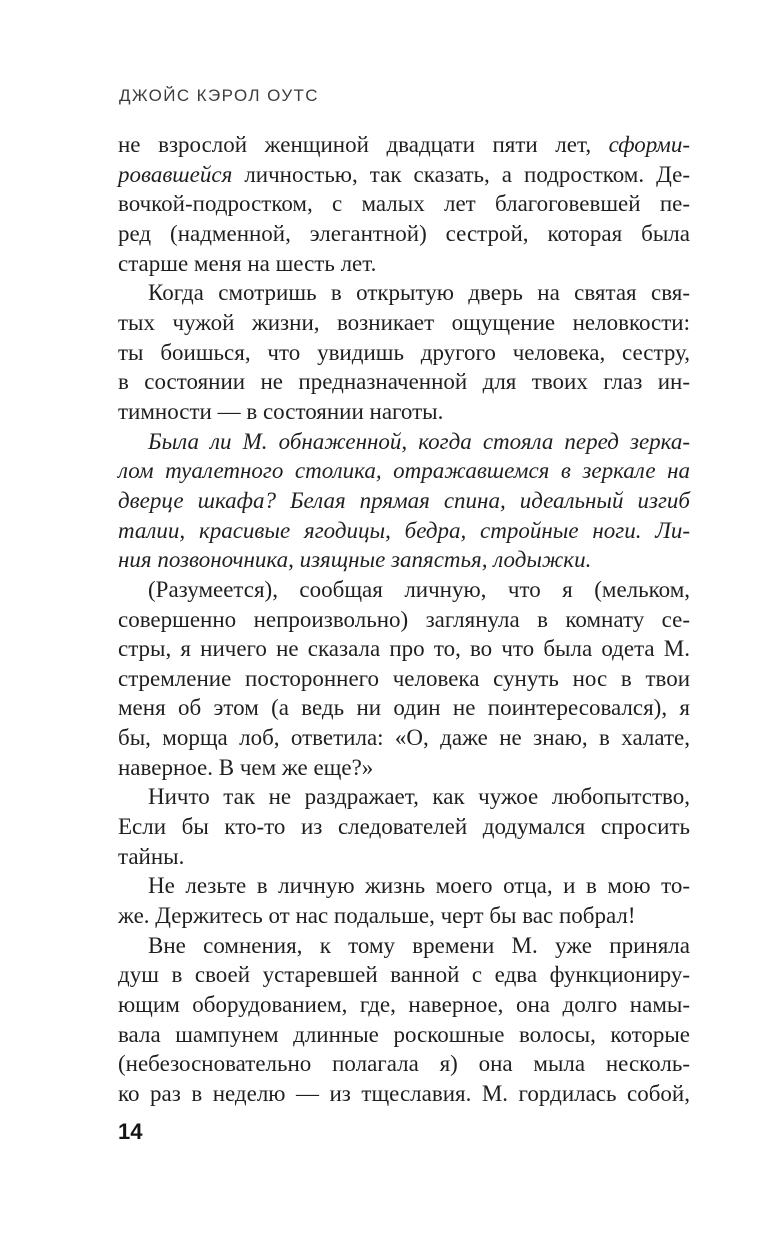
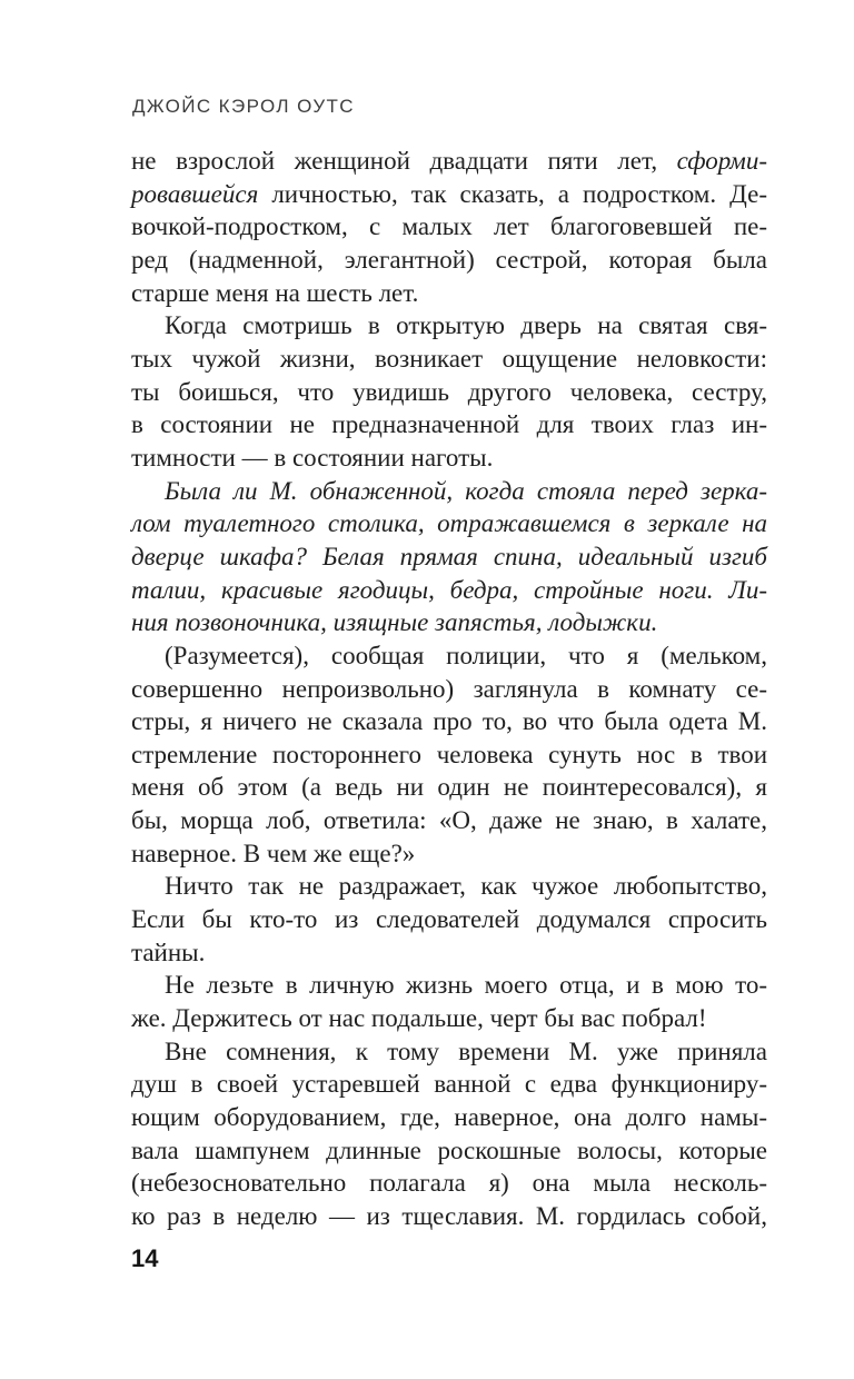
  ДЖОЙС КЭРОЛ ОУТС
  не взрослой женщиной двадцати пяти лет, сформи-
  ровавшейся личностью, так сказать, а подростком. Де-
  вочкой-подростком, с малых лет благоговевшей пе-
  ред (надменной, элегантной) сестрой, которая была
  старше меня на шесть лет.
  Когда смотришь в открытую дверь на святая свя-
  тых чужой жизни, возникает ощущение неловкости:
  ты боишься, что увидишь другого человека, сестру,
  в состоянии не предназначенной для твоих глаз ин-
  тимности — в состоянии наготы.
  Была ли М. обнаженной, когда стояла перед зерка-
  лом туалетного столика, отражавшемся в зеркале на
  дверце шкафа? Белая прямая спина, идеальный изгиб
  талии, красивые ягодицы, бедра, стройные ноги. Ли-
  ния позвоночника, изящные запястья, лодыжки.
- (Разумеется), сообщая личную, что я (мельком,
+ (Разумеется), сообщая полиции, что я (мельком,
  совершенно непроизвольно) заглянула в комнату се-
  стры, я ничего не сказала про то, во что была одета М.
  стремление постороннего человека сунуть нос в твои
  меня об этом (а ведь ни один не поинтересовался), я
  бы, морща лоб, ответила: «О, даже не знаю, в халате,
  наверное. В чем же еще?»
  Ничто так не раздражает, как чужое любопытство,
  Если бы кто-то из следователей додумался спросить
  тайны.
  Не лезьте в личную жизнь моего отца, и в мою то-
  же. Держитесь от нас подальше, черт бы вас побрал!
  Вне сомнения, к тому времени М. уже приняла
  душ в своей устаревшей ванной с едва функциониру-
  ющим оборудованием, где, наверное, она долго намы-
  вала шампунем длинные роскошные волосы, которые
  (небезосновательно полагала я) она мыла несколь-
  ко раз в неделю — из тщеславия. М. гордилась собой,
  14
